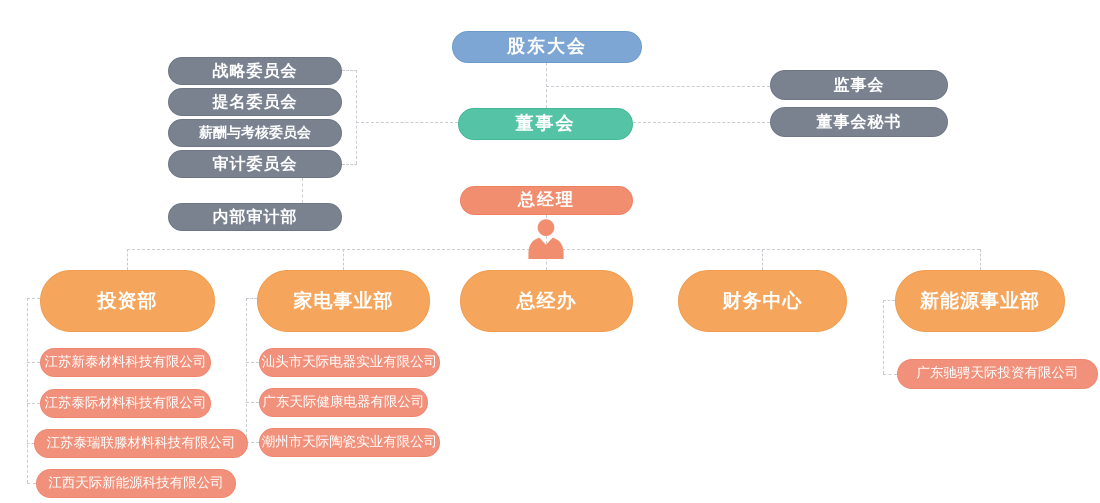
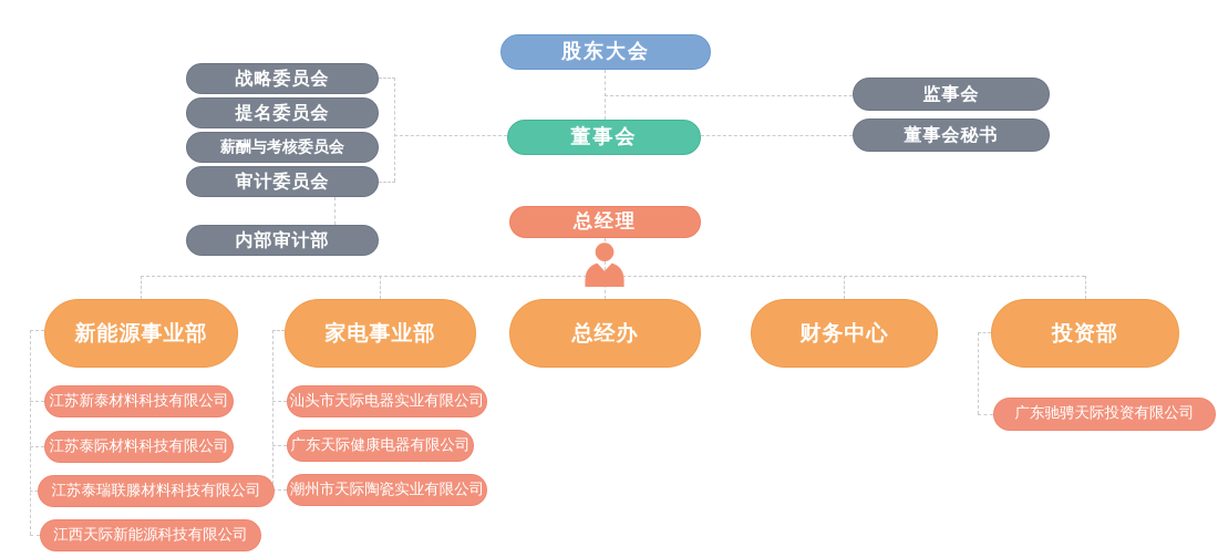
  股东大会
  董事会
  总经理
  战略委员会
  提名委员会
  薪酬与考核委员会
  审计委员会
  内部审计部
  监事会
  董事会秘书
- 投资部
+ 新能源事业部
  家电事业部
  总经办
  财务中心
- 新能源事业部
+ 投资部
  江苏新泰材料科技有限公司
  江苏泰际材料科技有限公司
  江苏泰瑞联滕材料科技有限公司
  江西天际新能源科技有限公司
  汕头市天际电器实业有限公司
  广东天际健康电器有限公司
  潮州市天际陶瓷实业有限公司
  广东驰骋天际投资有限公司
